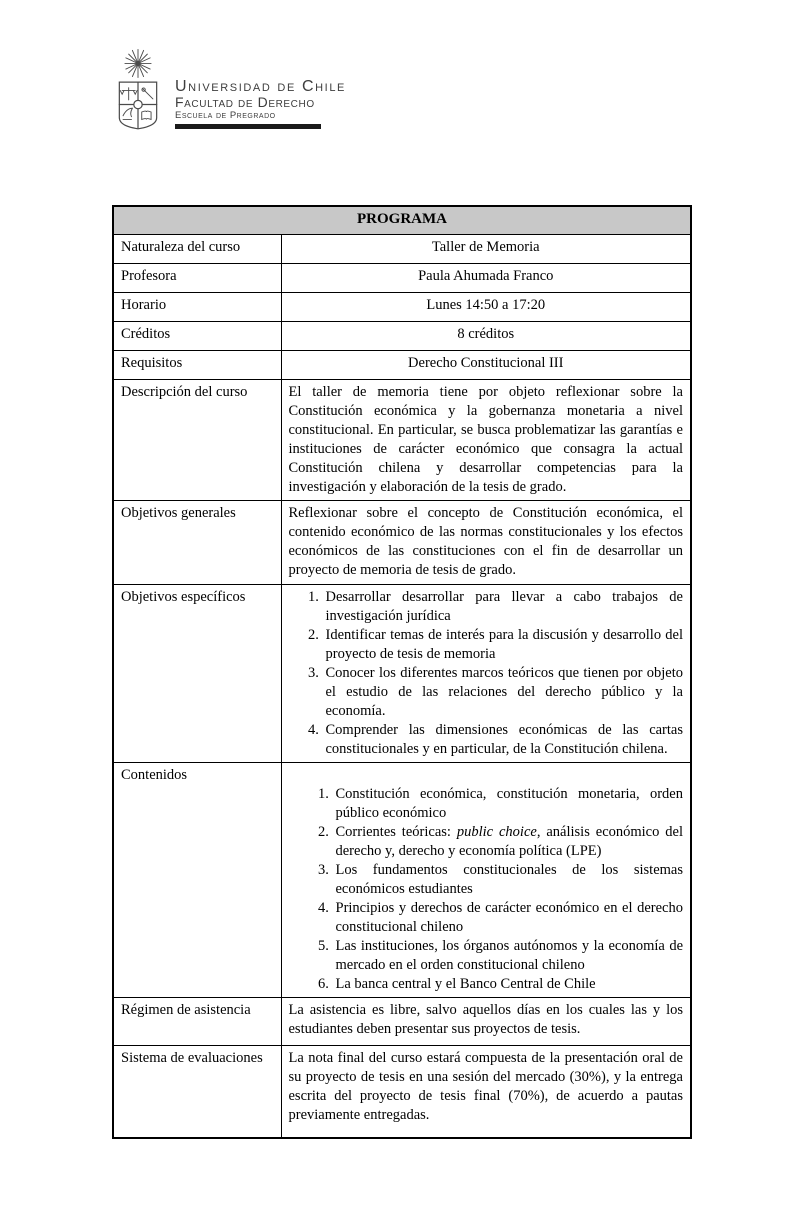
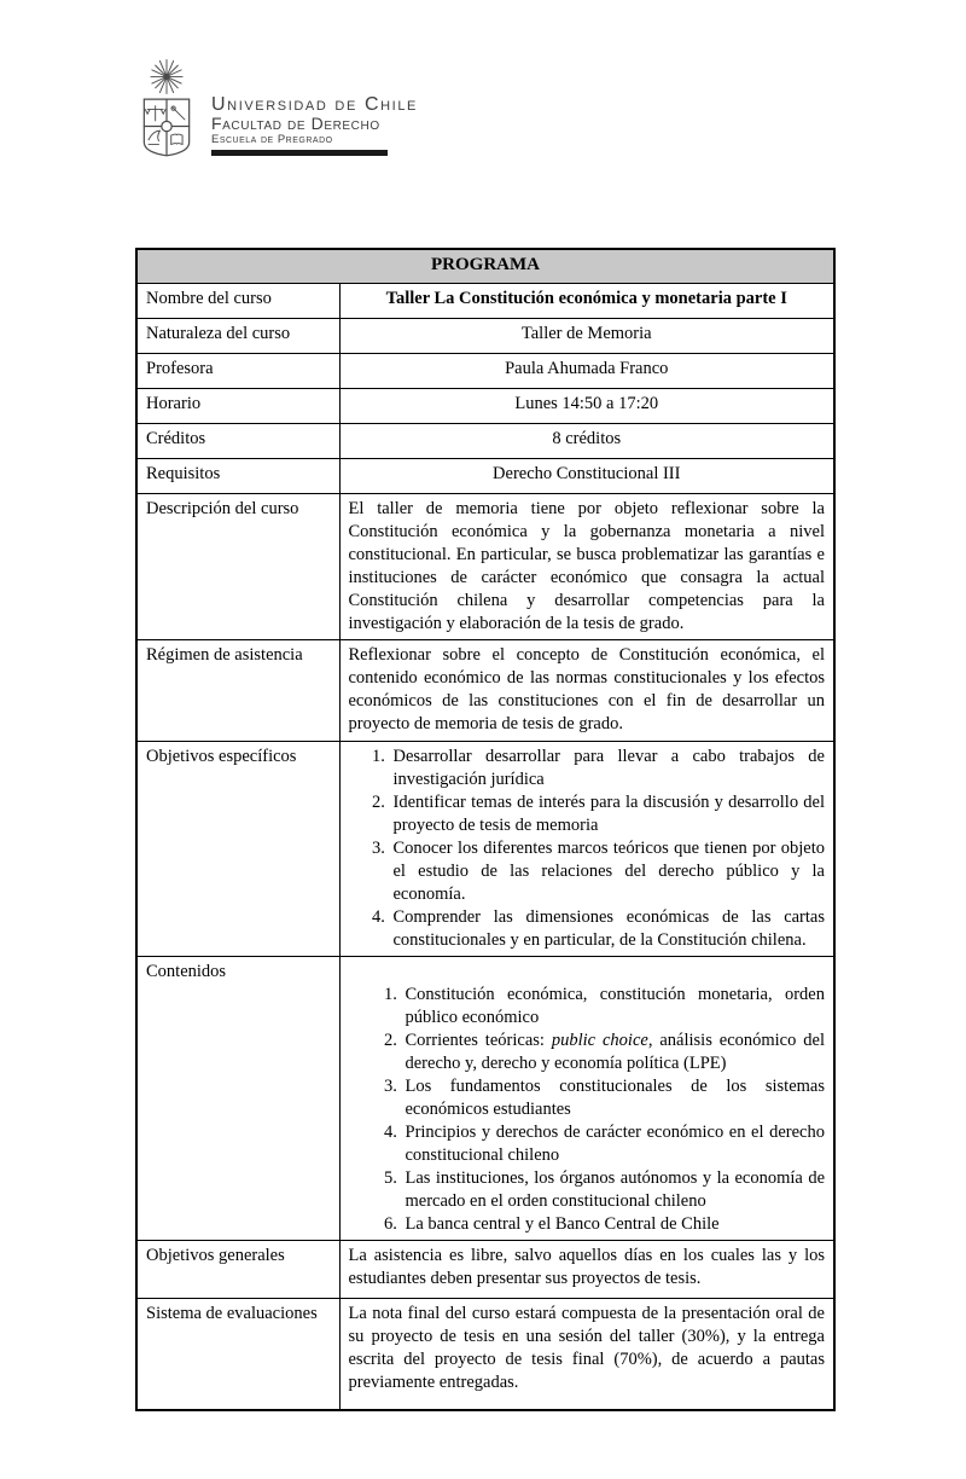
  Universidad de Chile
  Facultad de Derecho
  Escuela de Pregrado
  PROGRAMA
+ Nombre del curso	Taller La Constitución económica y monetaria parte I
  Naturaleza del curso	Taller de Memoria
  Profesora	Paula Ahumada Franco
  Horario	Lunes 14:50 a 17:20
  Créditos	8 créditos
  Requisitos	Derecho Constitucional III
  Descripción del curso	El taller de memoria tiene por objeto reflexionar sobre la Constitución económica y la gobernanza monetaria a nivel constitucional. En particular, se busca problematizar las garantías e instituciones de carácter económico que consagra la actual Constitución chilena y desarrollar competencias para la investigación y elaboración de la tesis de grado.
- Objetivos generales	Reflexionar sobre el concepto de Constitución económica, el contenido económico de las normas constitucionales y los efectos económicos de las constituciones con el fin de desarrollar un proyecto de memoria de tesis de grado.
+ Régimen de asistencia	Reflexionar sobre el concepto de Constitución económica, el contenido económico de las normas constitucionales y los efectos económicos de las constituciones con el fin de desarrollar un proyecto de memoria de tesis de grado.
  Objetivos específicos	Desarrollar desarrollar para llevar a cabo trabajos de investigación jurídicaIdentificar temas de interés para la discusión y desarrollo del proyecto de tesis de memoriaConocer los diferentes marcos teóricos que tienen por objeto el estudio de las relaciones del derecho público y la economía.Comprender las dimensiones económicas de las cartas constitucionales y en particular, de la Constitución chilena.
  Contenidos	Constitución económica, constitución monetaria, orden público económicoCorrientes teóricas: public choice, análisis económico del derecho y, derecho y economía política (LPE)Los fundamentos constitucionales de los sistemas económicos estudiantesPrincipios y derechos de carácter económico en el derecho constitucional chilenoLas instituciones, los órganos autónomos y la economía de mercado en el orden constitucional chilenoLa banca central y el Banco Central de Chile
- Régimen de asistencia	La asistencia es libre, salvo aquellos días en los cuales las y los estudiantes deben presentar sus proyectos de tesis.
+ Objetivos generales	La asistencia es libre, salvo aquellos días en los cuales las y los estudiantes deben presentar sus proyectos de tesis.
- Sistema de evaluaciones	La nota final del curso estará compuesta de la presentación oral de su proyecto de tesis en una sesión del mercado (30%), y la entrega escrita del proyecto de tesis final (70%), de acuerdo a pautas previamente entregadas.
+ Sistema de evaluaciones	La nota final del curso estará compuesta de la presentación oral de su proyecto de tesis en una sesión del taller (30%), y la entrega escrita del proyecto de tesis final (70%), de acuerdo a pautas previamente entregadas.
